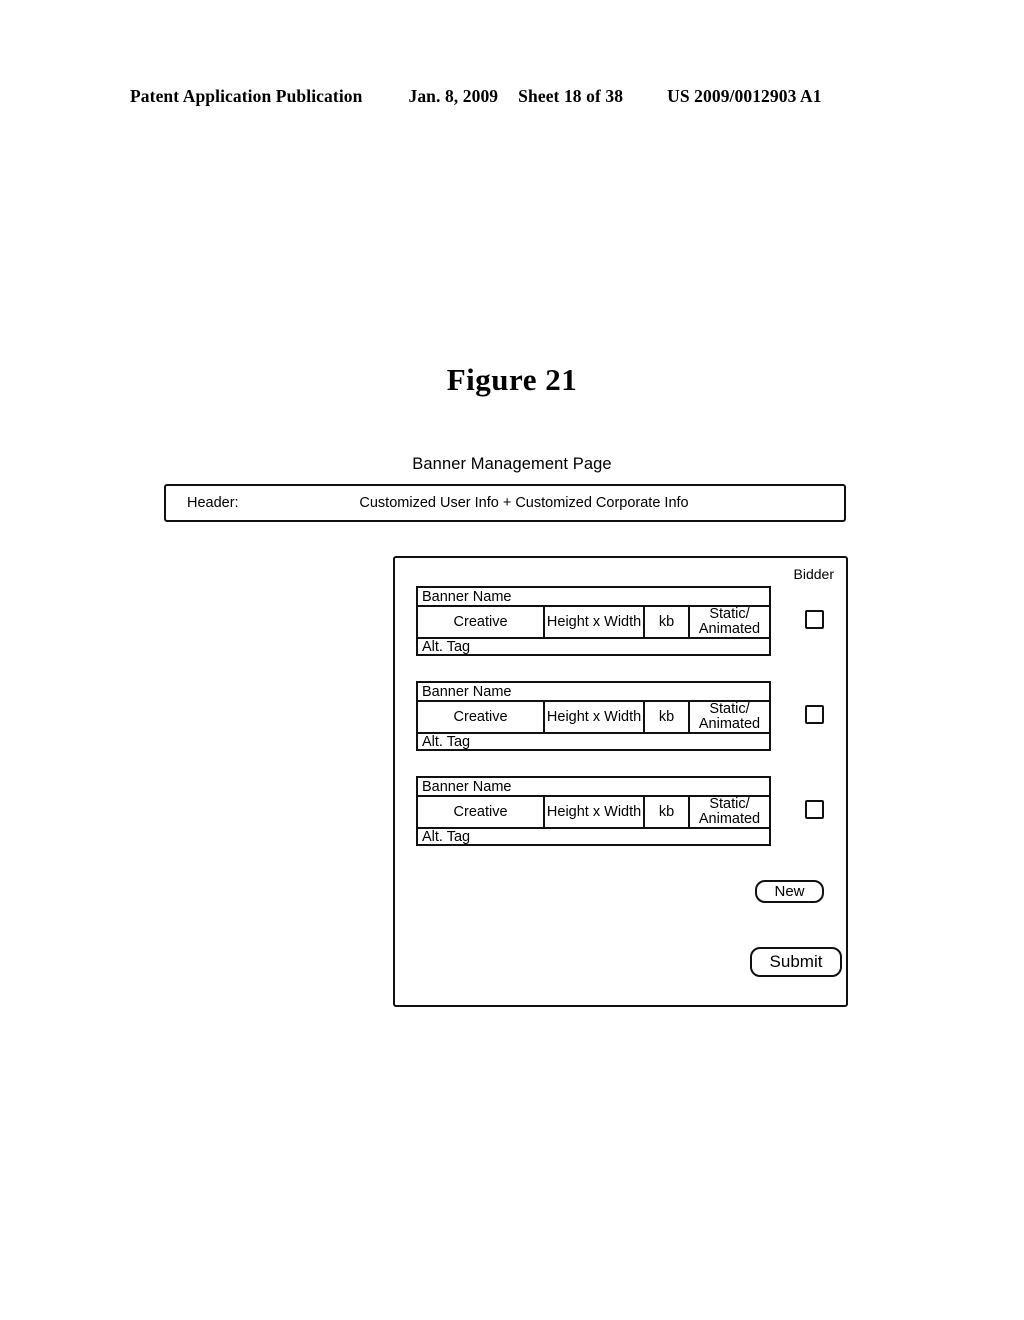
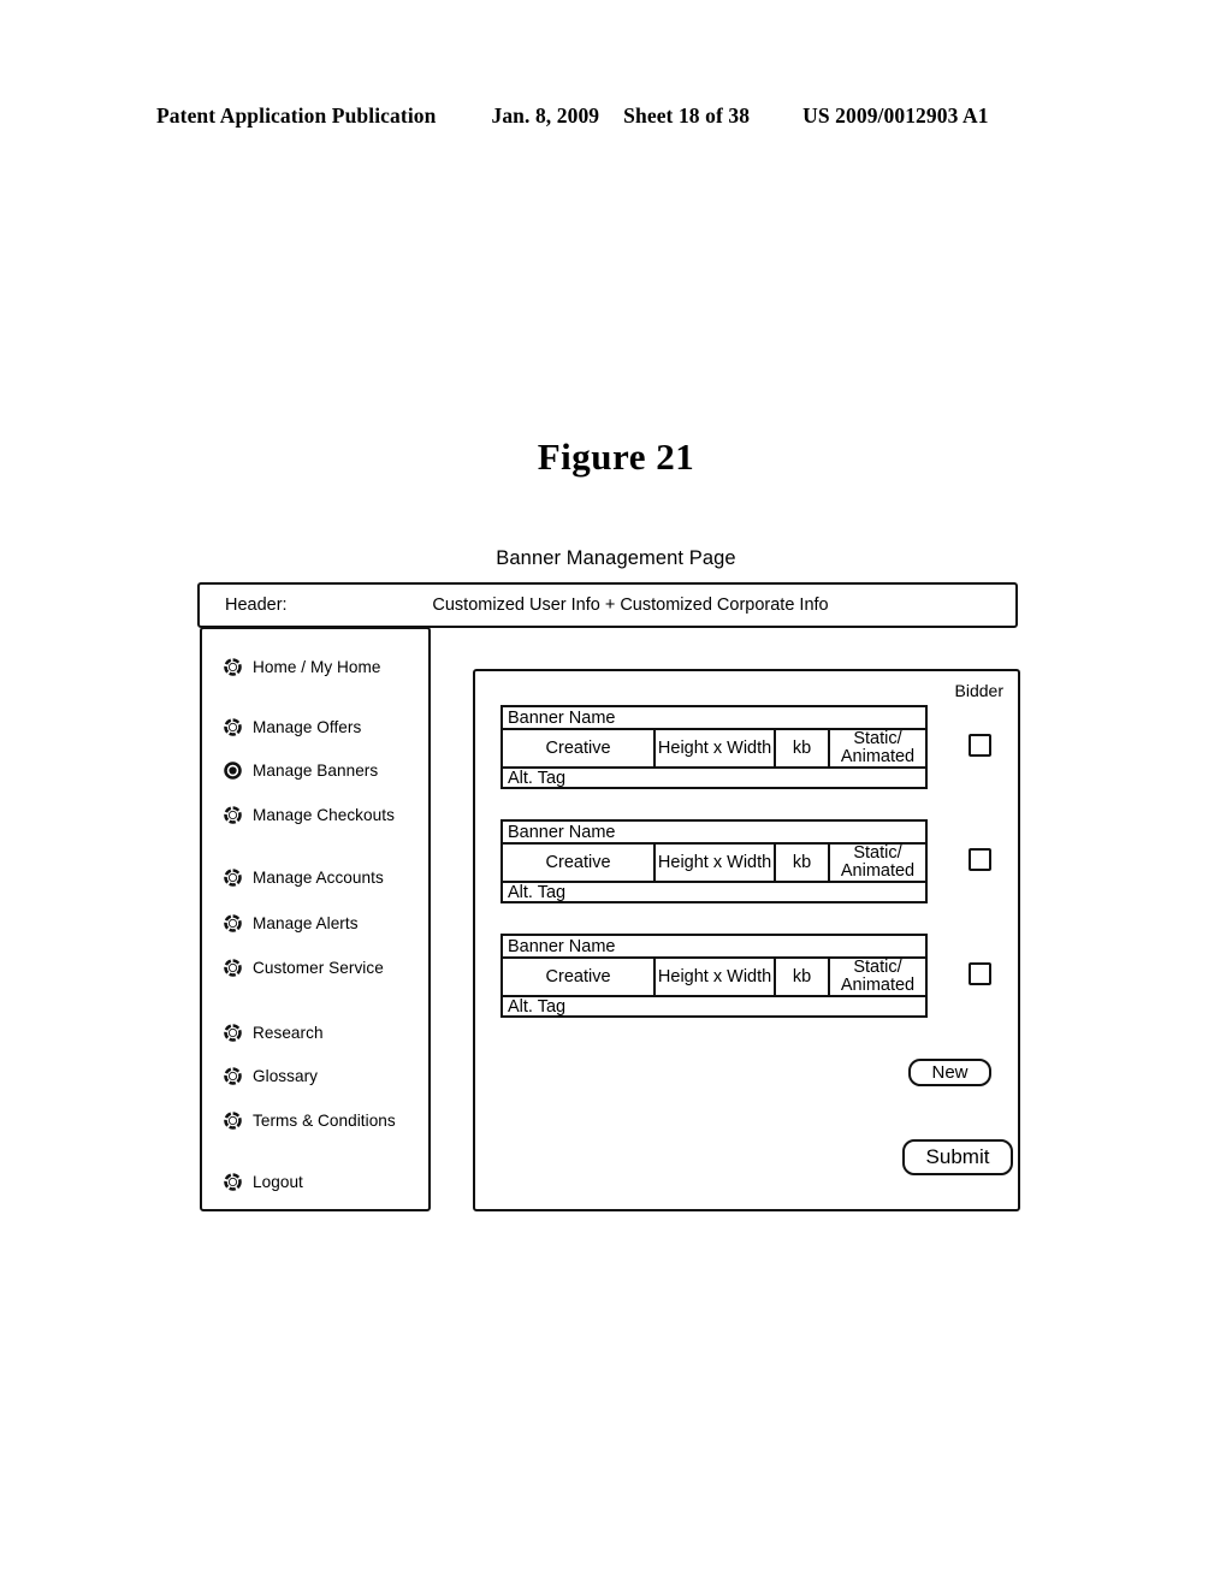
  Patent Application Publication
  Jan. 8, 2009
  Sheet 18 of 38
  US 2009/0012903 A1
  Figure 21
  Banner Management Page
  Header:
  Customized User Info + Customized Corporate Info
+ Home / My Home
+ Manage Offers
+ Manage Banners
+ Manage Checkouts
+ Manage Accounts
+ Manage Alerts
+ Customer Service
+ Research
+ Glossary
+ Terms & Conditions
+ Logout
  Bidder
  Banner Name
  Creative
  Height x Width
  kb
  Static/
  Animated
  Alt. Tag
  Banner Name
  Creative
  Height x Width
  kb
  Static/
  Animated
  Alt. Tag
  Banner Name
  Creative
  Height x Width
  kb
  Static/
  Animated
  Alt. Tag
  New
  Submit
